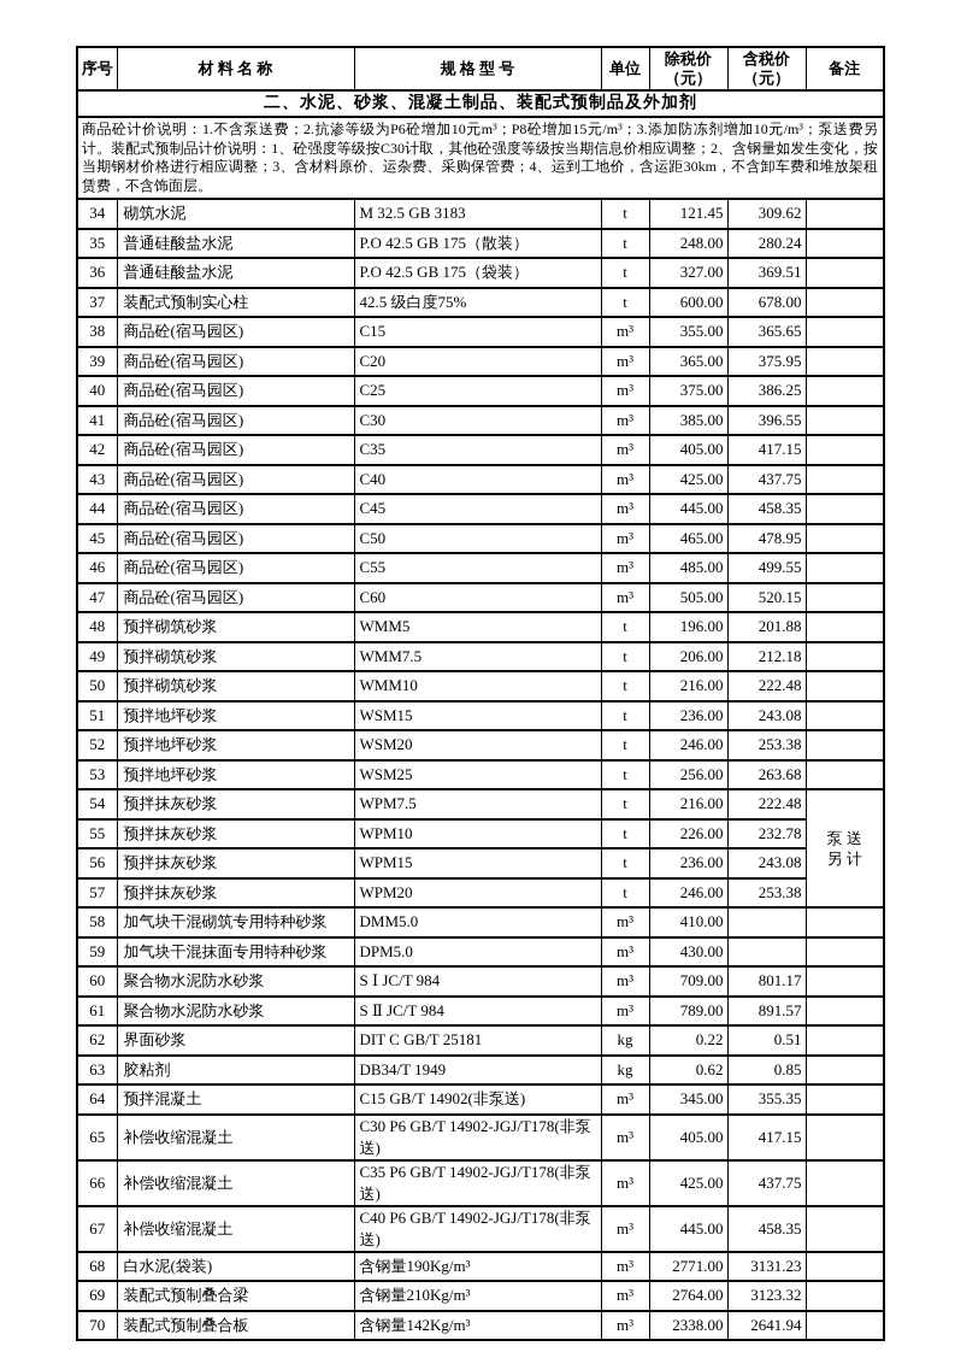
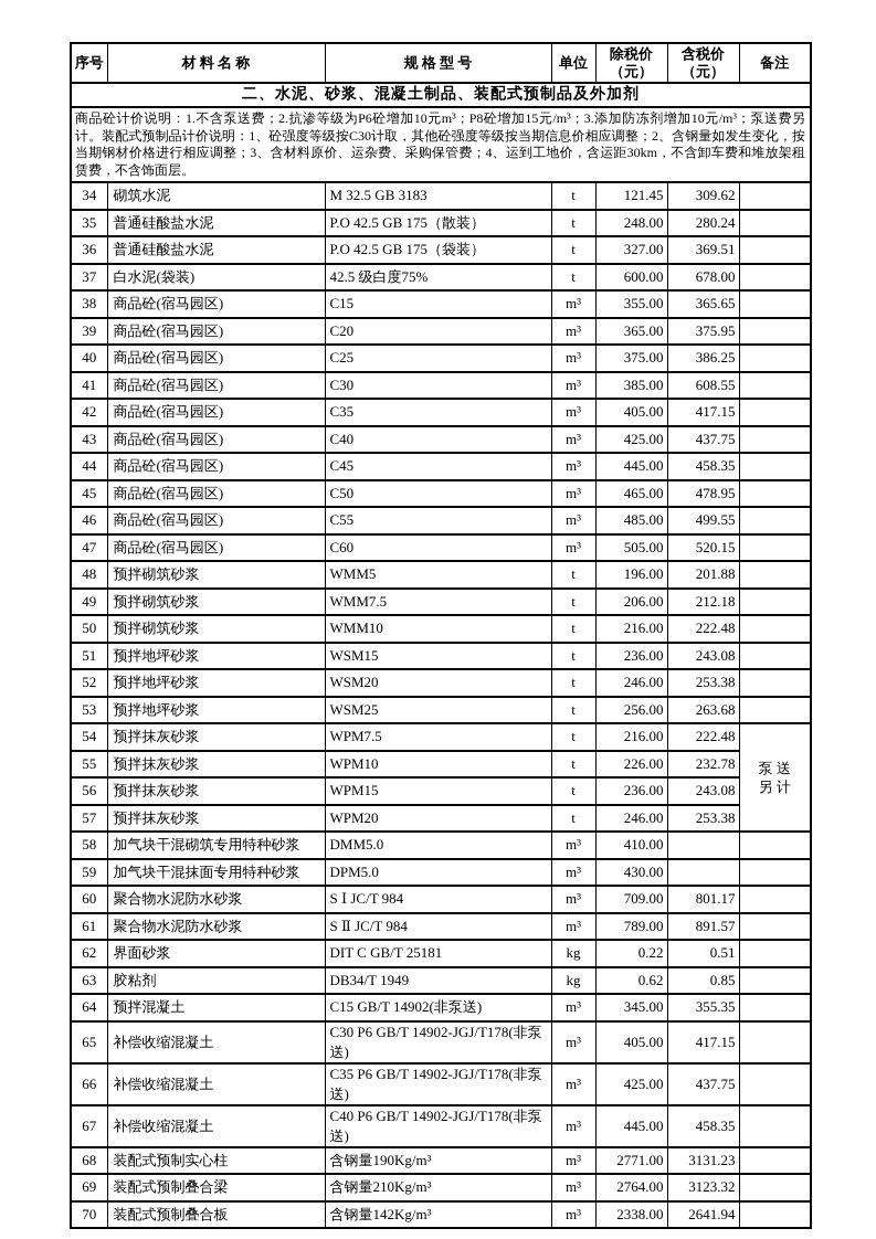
  序号	材 料 名 称	规 格 型 号	单位	除税价 （元）	含税价 （元）	备注
  二、水泥、砂浆、混凝土制品、装配式预制品及外加剂
  商品砼计价说明：1.不含泵送费；2.抗渗等级为P6砼增加10元m³；P8砼增加15元/m³；3.添加防冻剂增加10元/m³；泵送费另计。装配式预制品计价说明：1、砼强度等级按C30计取，其他砼强度等级按当期信息价相应调整；2、含钢量如发生变化，按当期钢材价格进行相应调整；3、含材料原价、运杂费、采购保管费；4、运到工地价，含运距30km，不含卸车费和堆放架租赁费，不含饰面层。
  34	砌筑水泥	M 32.5 GB 3183	t	121.45	309.62
  35	普通硅酸盐水泥	P.O 42.5 GB 175（散装）	t	248.00	280.24
  36	普通硅酸盐水泥	P.O 42.5 GB 175（袋装）	t	327.00	369.51
- 37	装配式预制实心柱	42.5 级白度75%	t	600.00	678.00
+ 37	白水泥(袋装)	42.5 级白度75%	t	600.00	678.00
  38	商品砼(宿马园区)	C15	m³	355.00	365.65
  39	商品砼(宿马园区)	C20	m³	365.00	375.95
  40	商品砼(宿马园区)	C25	m³	375.00	386.25
- 41	商品砼(宿马园区)	C30	m³	385.00	396.55
+ 41	商品砼(宿马园区)	C30	m³	385.00	608.55
  42	商品砼(宿马园区)	C35	m³	405.00	417.15
  43	商品砼(宿马园区)	C40	m³	425.00	437.75
  44	商品砼(宿马园区)	C45	m³	445.00	458.35
  45	商品砼(宿马园区)	C50	m³	465.00	478.95
  46	商品砼(宿马园区)	C55	m³	485.00	499.55
  47	商品砼(宿马园区)	C60	m³	505.00	520.15
  48	预拌砌筑砂浆	WMM5	t	196.00	201.88
  49	预拌砌筑砂浆	WMM7.5	t	206.00	212.18
  50	预拌砌筑砂浆	WMM10	t	216.00	222.48
  51	预拌地坪砂浆	WSM15	t	236.00	243.08
  52	预拌地坪砂浆	WSM20	t	246.00	253.38
  53	预拌地坪砂浆	WSM25	t	256.00	263.68
  54	预拌抹灰砂浆	WPM7.5	t	216.00	222.48	泵 送 另 计
  55	预拌抹灰砂浆	WPM10	t	226.00	232.78
  56	预拌抹灰砂浆	WPM15	t	236.00	243.08
  57	预拌抹灰砂浆	WPM20	t	246.00	253.38
  58	加气块干混砌筑专用特种砂浆	DMM5.0	m³	410.00
  59	加气块干混抹面专用特种砂浆	DPM5.0	m³	430.00
  60	聚合物水泥防水砂浆	S Ⅰ JC/T 984	m³	709.00	801.17
  61	聚合物水泥防水砂浆	S Ⅱ JC/T 984	m³	789.00	891.57
  62	界面砂浆	DIT C GB/T 25181	kg	0.22	0.51
  63	胶粘剂	DB34/T 1949	kg	0.62	0.85
  64	预拌混凝土	C15 GB/T 14902(非泵送)	m³	345.00	355.35
  65	补偿收缩混凝土	C30 P6 GB/T 14902-JGJ/T178(非泵送)	m³	405.00	417.15
  66	补偿收缩混凝土	C35 P6 GB/T 14902-JGJ/T178(非泵送)	m³	425.00	437.75
  67	补偿收缩混凝土	C40 P6 GB/T 14902-JGJ/T178(非泵送)	m³	445.00	458.35
- 68	白水泥(袋装)	含钢量190Kg/m³	m³	2771.00	3131.23
+ 68	装配式预制实心柱	含钢量190Kg/m³	m³	2771.00	3131.23
  69	装配式预制叠合梁	含钢量210Kg/m³	m³	2764.00	3123.32
  70	装配式预制叠合板	含钢量142Kg/m³	m³	2338.00	2641.94
